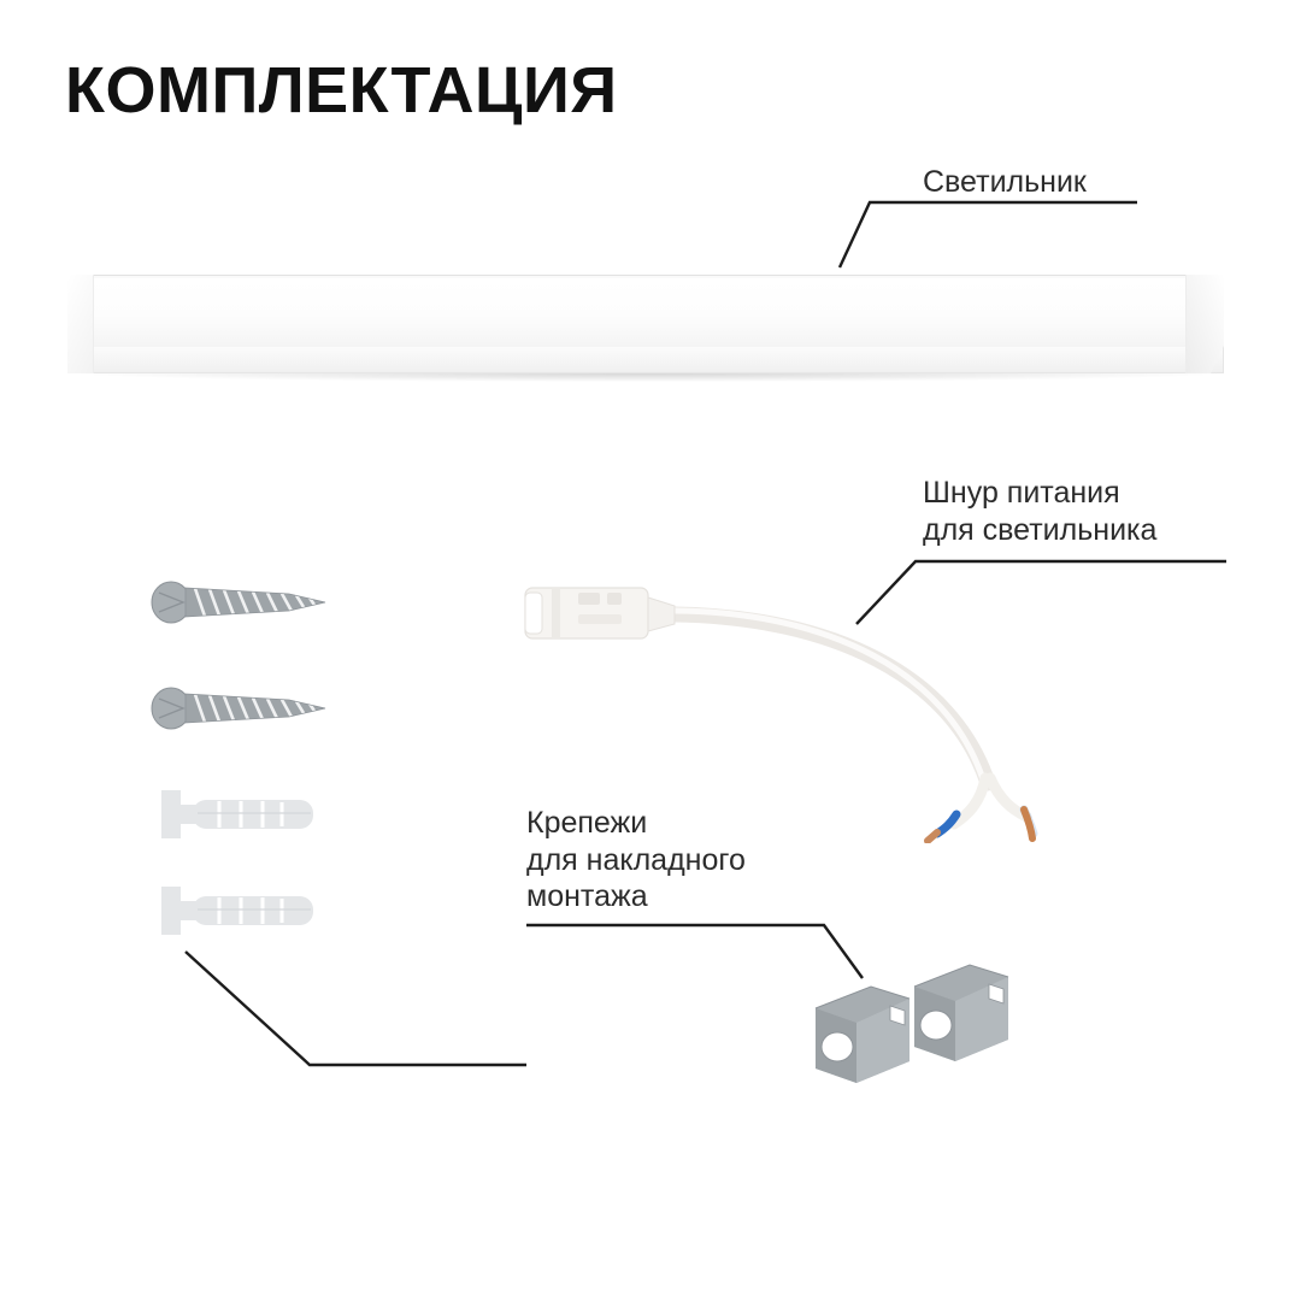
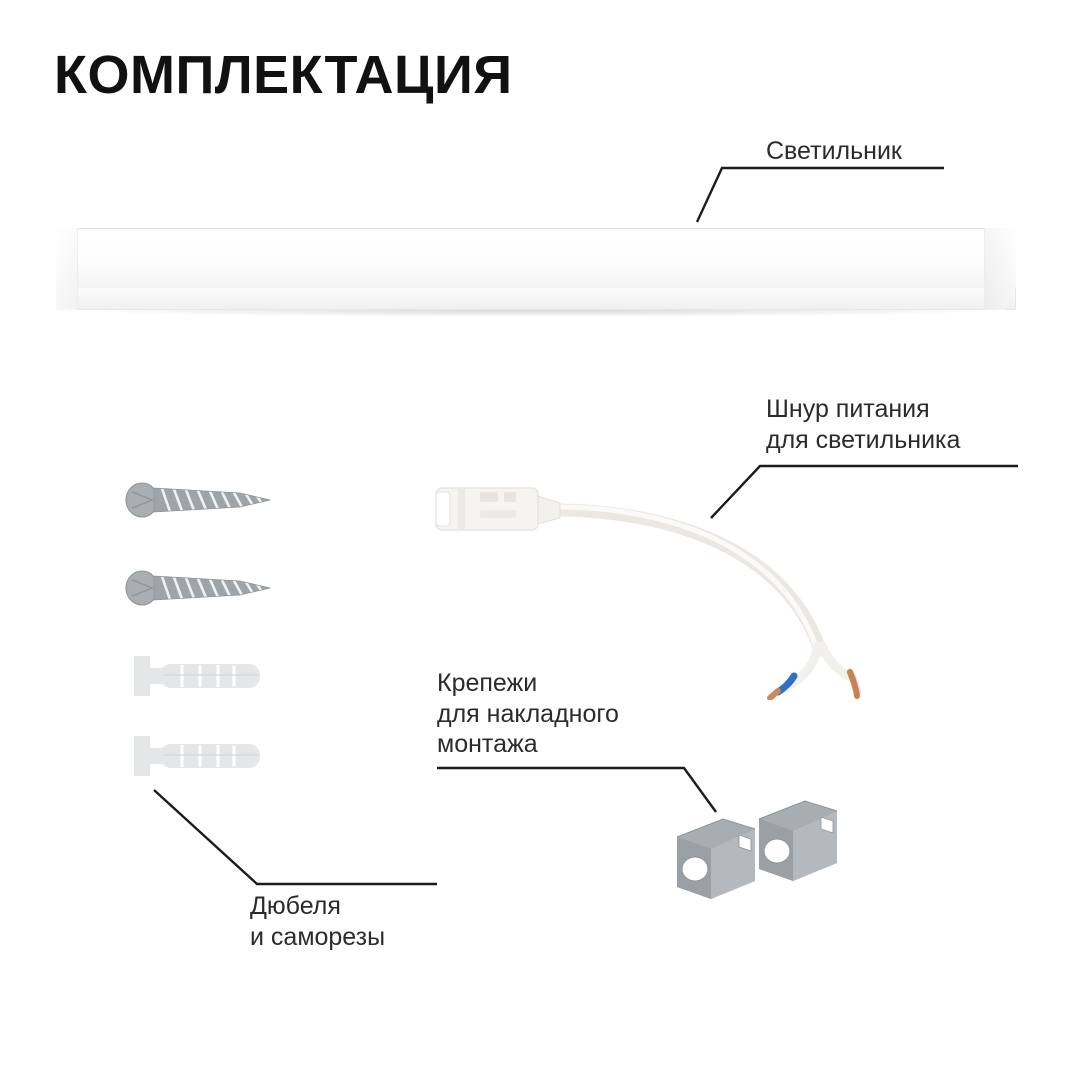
  КОМПЛЕКТАЦИЯ
  Светильник
  Шнур питания
  для светильника
  Крепежи
  для накладного
  монтажа
+ Дюбеля
+ и саморезы
